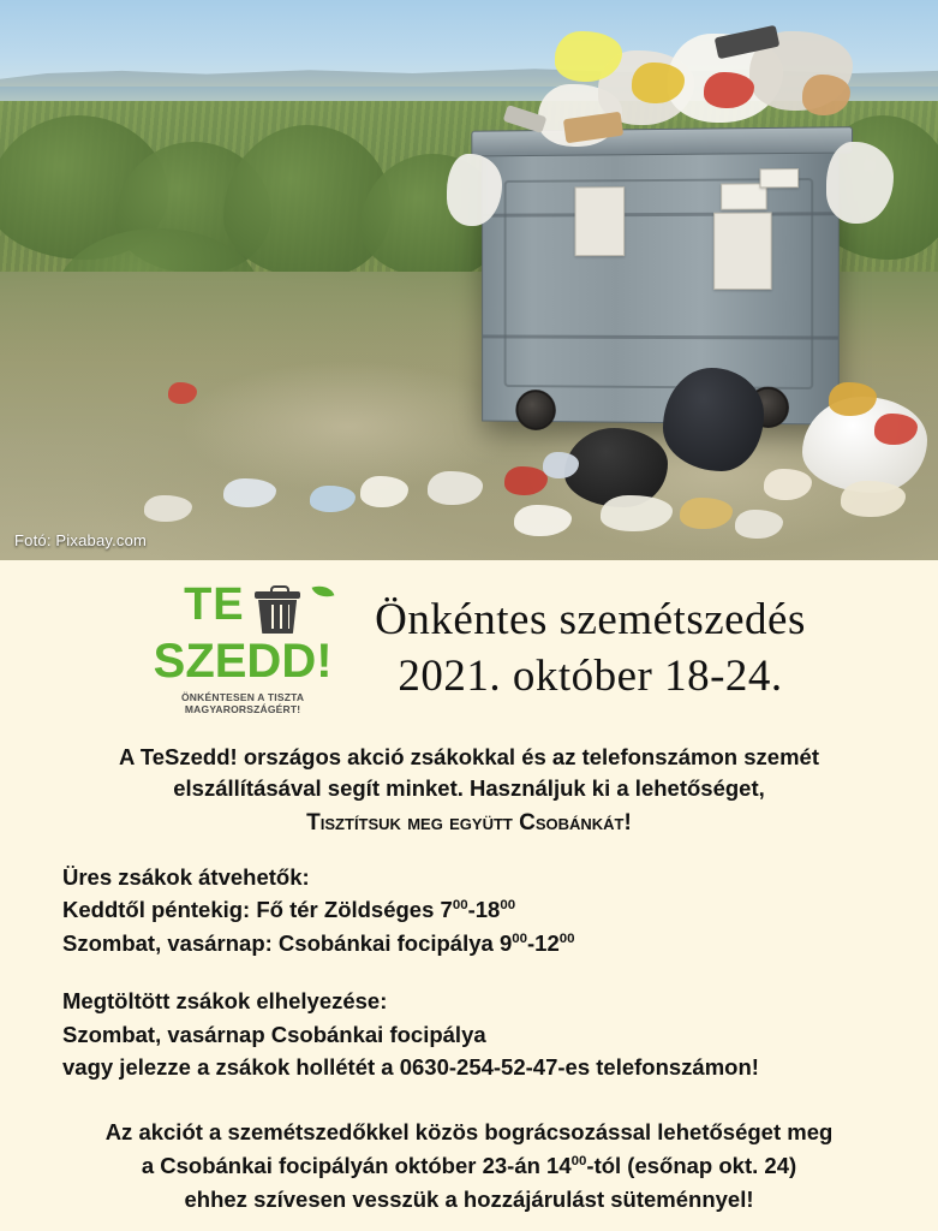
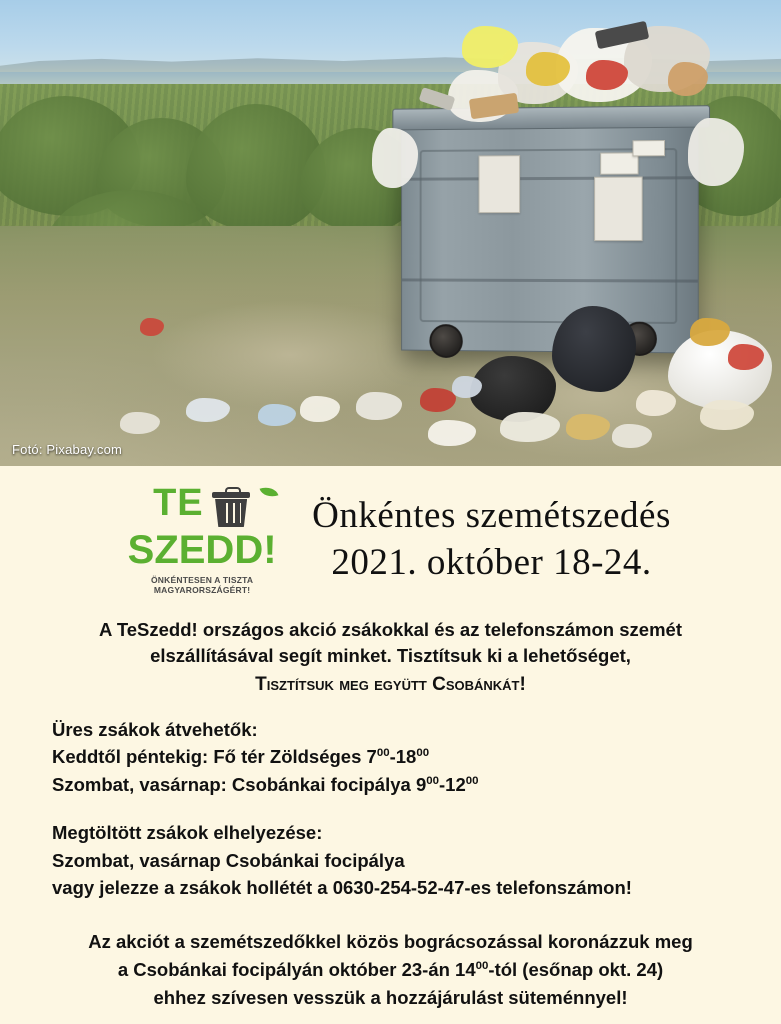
  Fotó: Pixabay.com
  TE
  SZEDD!
  ÖNKÉNTESEN A TISZTA MAGYARORSZÁGÉRT!
  Önkéntes szemétszedés
  2021. október 18-24.
  A TeSzedd! országos akció zsákokkal és az telefonszámon szemét
- elszállításával segít minket. Használjuk ki a lehetőséget,
+ elszállításával segít minket. Tisztítsuk ki a lehetőséget,
  Tisztítsuk meg együtt Csobánkát!
  Üres zsákok átvehetők:
  Keddtől péntekig: Fő tér Zöldséges 700-1800
  Szombat, vasárnap: Csobánkai focipálya 900-1200
  Megtöltött zsákok elhelyezése:
  Szombat, vasárnap Csobánkai focipálya
  vagy jelezze a zsákok hollétét a 0630-254-52-47-es telefonszámon!
- Az akciót a szemétszedőkkel közös bográcsozással lehetőséget meg
+ Az akciót a szemétszedőkkel közös bográcsozással koronázzuk meg
  a Csobánkai focipályán október 23-án 1400-tól (esőnap okt. 24)
  ehhez szívesen vesszük a hozzájárulást süteménnyel!
